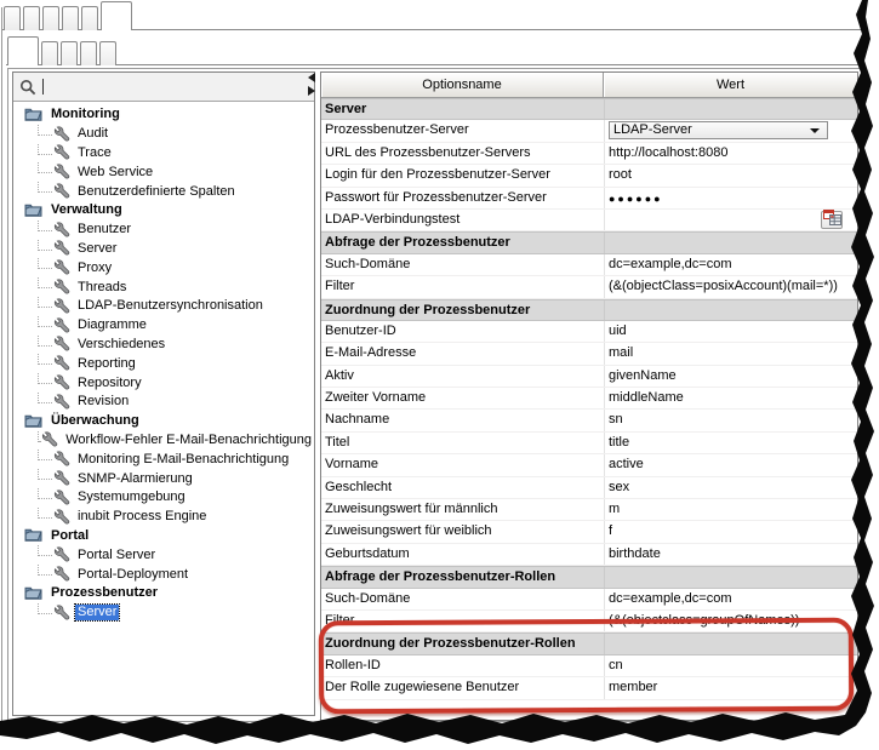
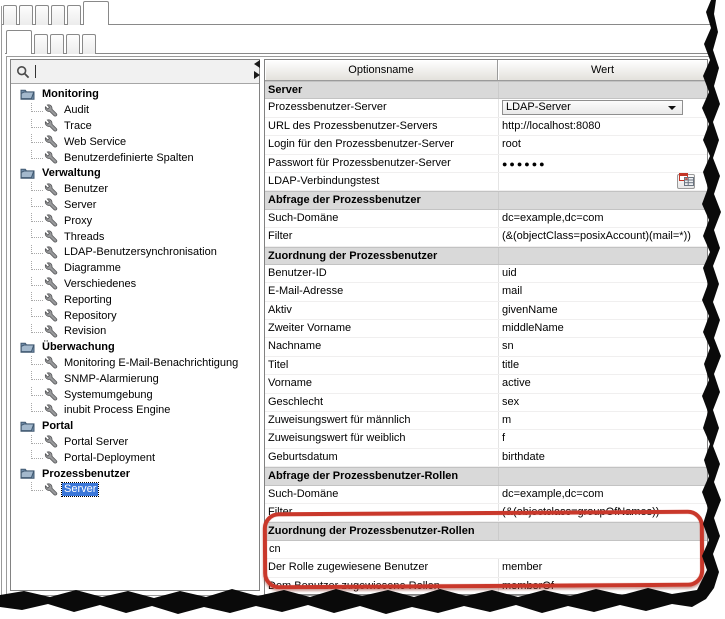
  Monitoring
  Audit
  Trace
  Web Service
  Benutzerdefinierte Spalten
  Verwaltung
  Benutzer
  Server
  Proxy
  Threads
  LDAP-Benutzersynchronisation
  Diagramme
  Verschiedenes
  Reporting
  Repository
  Revision
  Überwachung
- Workflow-Fehler E-Mail-Benachrichtigung
  Monitoring E-Mail-Benachrichtigung
  SNMP-Alarmierung
  Systemumgebung
  inubit Process Engine
  Portal
  Portal Server
  Portal-Deployment
  Prozessbenutzer
  Server
  Optionsname
  Wert
  Server
  Prozessbenutzer-Server
  LDAP-Server
  URL des Prozessbenutzer-Servers
  http://localhost:8080
  Login für den Prozessbenutzer-Server
  root
  Passwort für Prozessbenutzer-Server
  ●●●●●●
  LDAP-Verbindungstest
  Abfrage der Prozessbenutzer
  Such-Domäne
  dc=example,dc=com
  Filter
  (&(objectClass=posixAccount)(mail=*))
  Zuordnung der Prozessbenutzer
  Benutzer-ID
  uid
  E-Mail-Adresse
  mail
  Aktiv
  givenName
  Zweiter Vorname
  middleName
  Nachname
  sn
  Titel
  title
  Vorname
  active
  Geschlecht
  sex
  Zuweisungswert für männlich
  m
  Zuweisungswert für weiblich
  f
  Geburtsdatum
  birthdate
  Abfrage der Prozessbenutzer-Rollen
  Such-Domäne
  dc=example,dc=com
  Filter
  (&(objectclass=groupOfNames))
  Zuordnung der Prozessbenutzer-Rollen
- Rollen-ID
  cn
  Der Rolle zugewiesene Benutzer
  member
+ Dem Benutzer zugewiesene Rollen
+ memberOf
